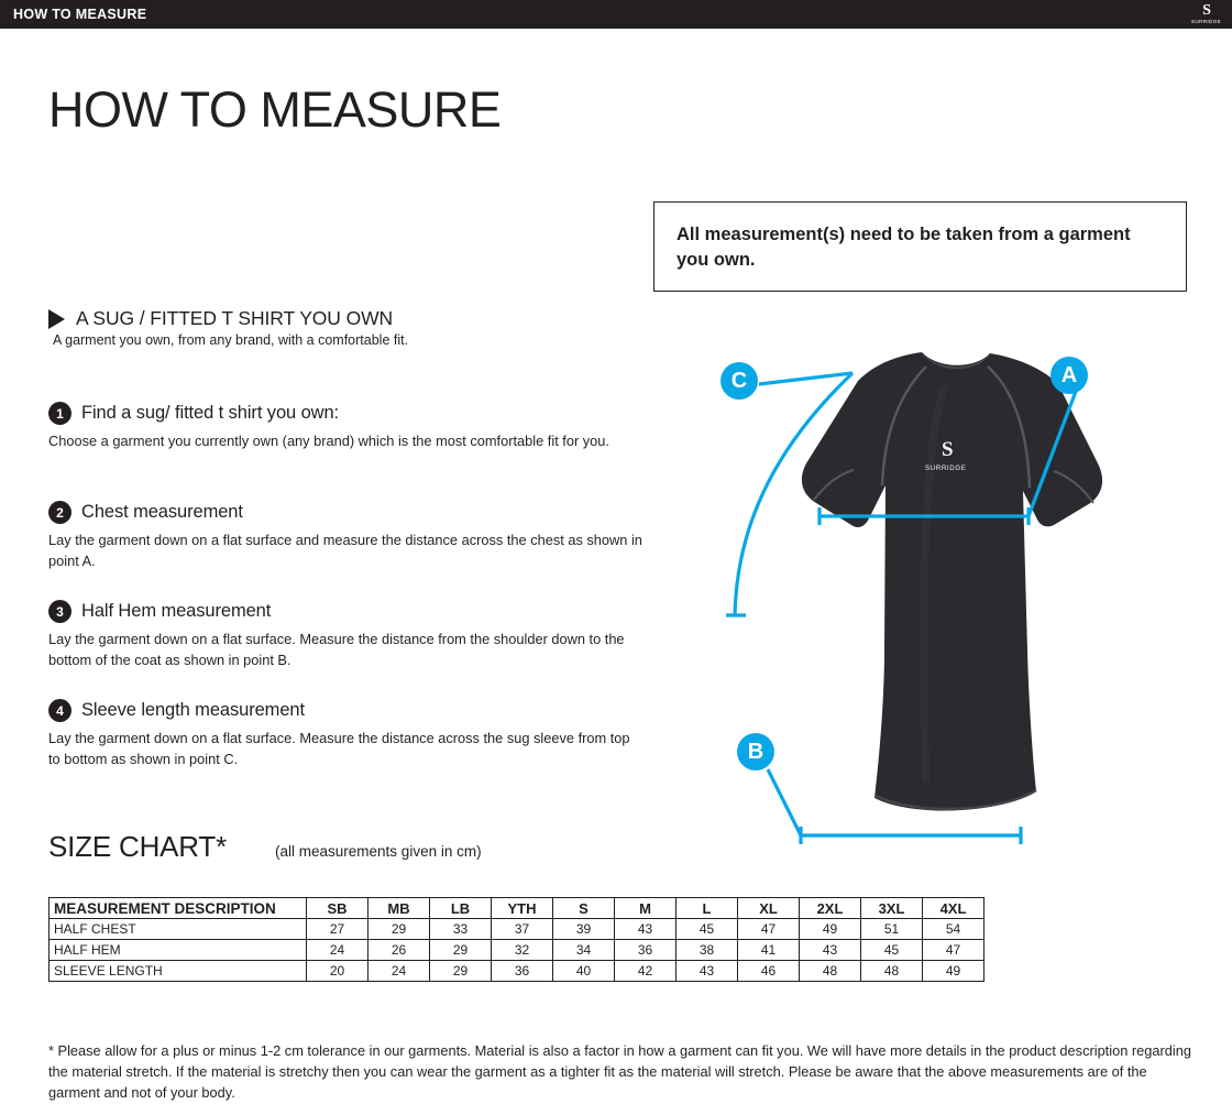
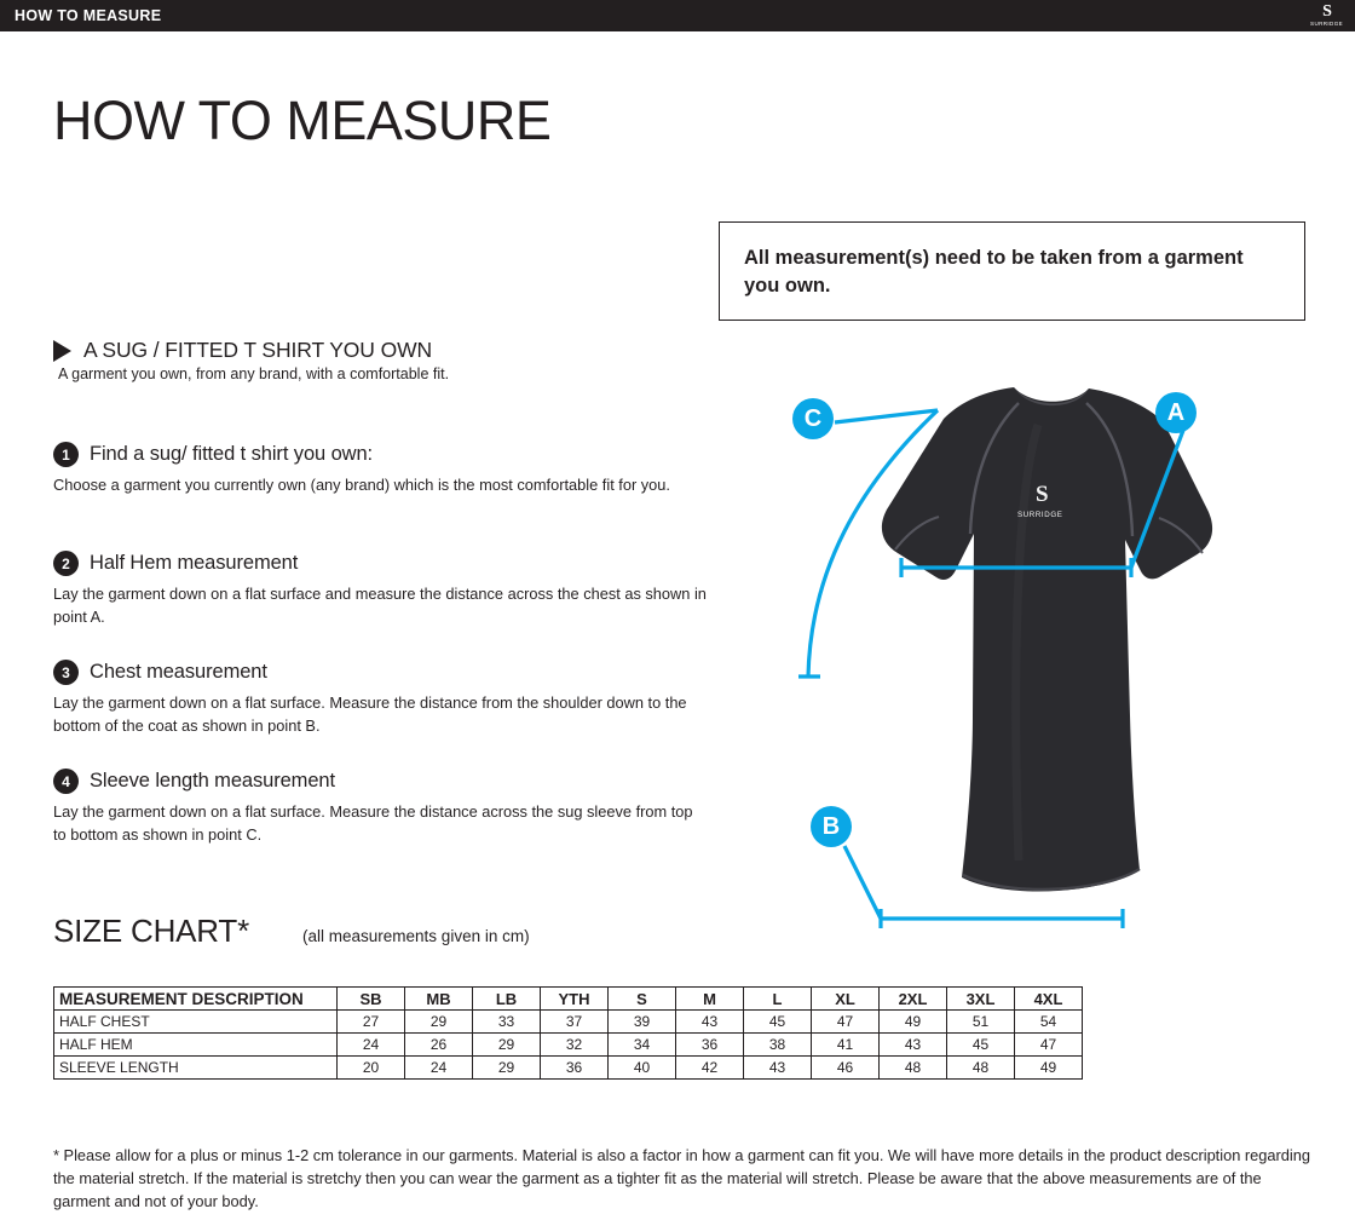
  HOW TO MEASURE
  S
  HOW TO MEASURE
  All measurement(s) need to be taken from a garment you own.
  A SUG / FITTED T SHIRT YOU OWN
  A garment you own, from any brand, with a comfortable fit.
  1
  Find a sug/ fitted t shirt you own:
  Choose a garment you currently own (any brand) which is the most comfortable fit for you.
  2
- Chest measurement
+ Half Hem measurement
  Lay the garment down on a flat surface and measure the distance across the chest as shown in point A.
  3
- Half Hem measurement
+ Chest measurement
  Lay the garment down on a flat surface. Measure the distance from the shoulder down to the bottom of the coat as shown in point B.
  4
  Sleeve length measurement
  Lay the garment down on a flat surface. Measure the distance across the sug sleeve from top to bottom as shown in point C.
  S
  A
  B
  C
  SIZE CHART*
  (all measurements given in cm)
  MEASUREMENT DESCRIPTION	SB	MB	LB	YTH	S	M	L	XL	2XL	3XL	4XL
  HALF CHEST	27	29	33	37	39	43	45	47	49	51	54
  HALF HEM	24	26	29	32	34	36	38	41	43	45	47
  SLEEVE LENGTH	20	24	29	36	40	42	43	46	48	48	49
  * Please allow for a plus or minus 1-2 cm tolerance in our garments. Material is also a factor in how a garment can fit you. We will have more details in the product description regarding the material stretch. If the material is stretchy then you can wear the garment as a tighter fit as the material will stretch. Please be aware that the above measurements are of the garment and not of your body.
